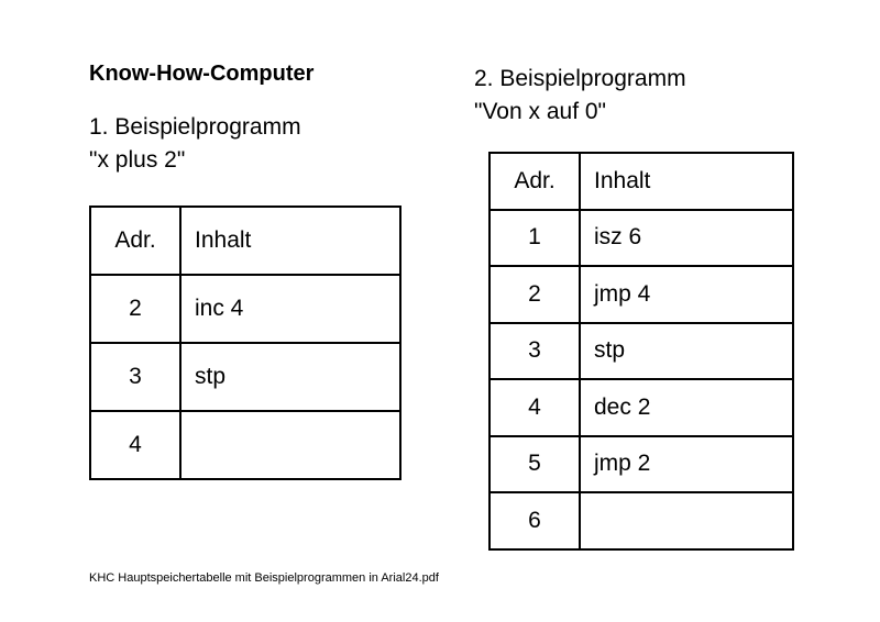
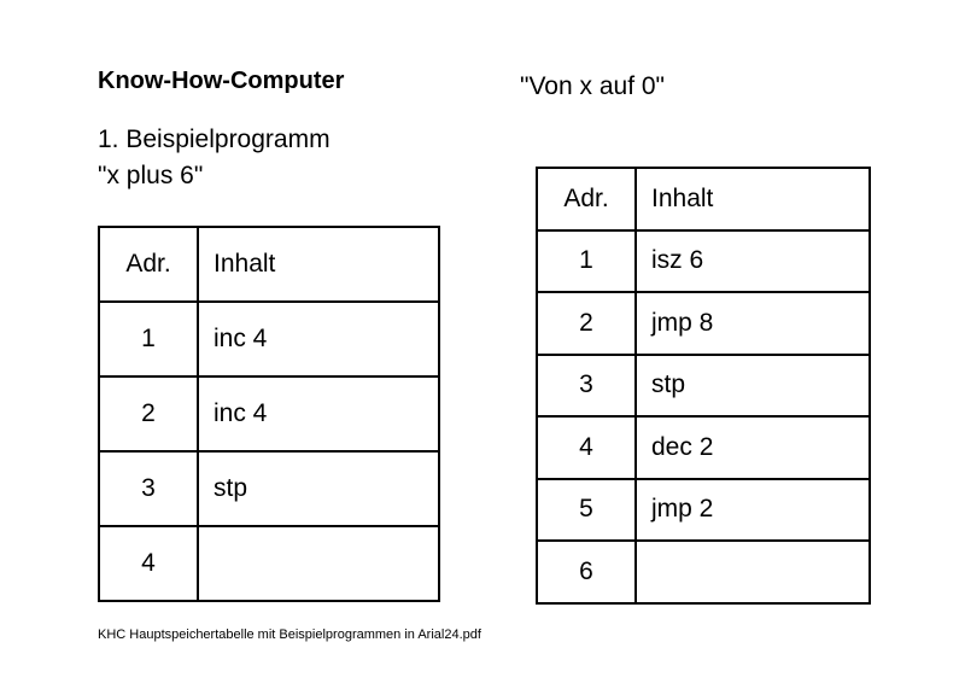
  Know-How-Computer
  1. Beispielprogramm
- "x plus 2"
+ "x plus 6"
- 2. Beispielprogramm
  "Von x auf 0"
  Adr.	Inhalt
+ 1	inc 4
  2	inc 4
  3	stp
  4
  Adr.	Inhalt
  1	isz 6
- 2	jmp 4
+ 2	jmp 8
  3	stp
  4	dec 2
  5	jmp 2
  6
  KHC Hauptspeichertabelle mit Beispielprogrammen in Arial24.pdf
